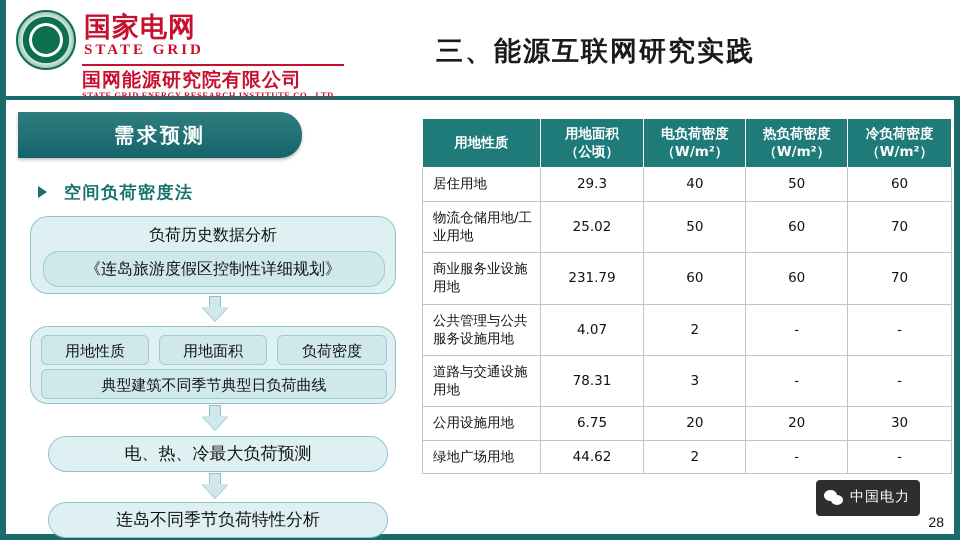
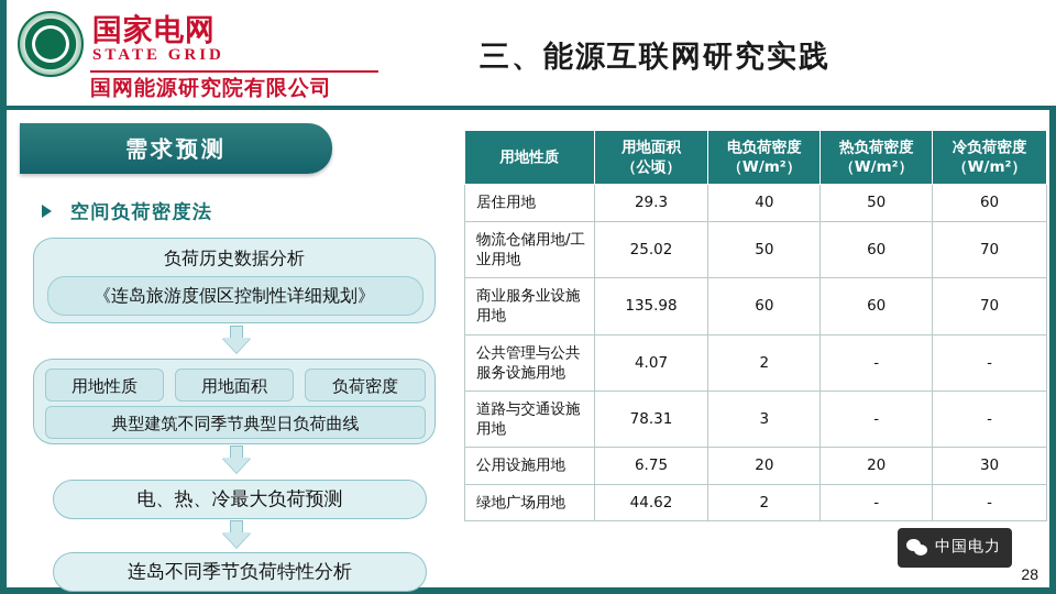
  国家电网
  STATE GRID
  国网能源研究院有限公司
- STATE GRID ENERGY RESEARCH INSTITUTE CO., LTD.
  三、能源互联网研究实践
  需求预测
  空间负荷密度法
  负荷历史数据分析
  《连岛旅游度假区控制性详细规划》
  用地性质
  用地面积
  负荷密度
  典型建筑不同季节典型日负荷曲线
  电、热、冷最大负荷预测
  连岛不同季节负荷特性分析
  用地性质	用地面积 （公顷）	电负荷密度 （W/m²）	热负荷密度 （W/m²）	冷负荷密度 （W/m²）
  居住用地	29.3	40	50	60
  物流仓储用地/工业用地	25.02	50	60	70
- 商业服务业设施用地	231.79	60	60	70
+ 商业服务业设施用地	135.98	60	60	70
  公共管理与公共服务设施用地	4.07	2	-	-
  道路与交通设施用地	78.31	3	-	-
  公用设施用地	6.75	20	20	30
  绿地广场用地	44.62	2	-	-
  中国电力
  28
